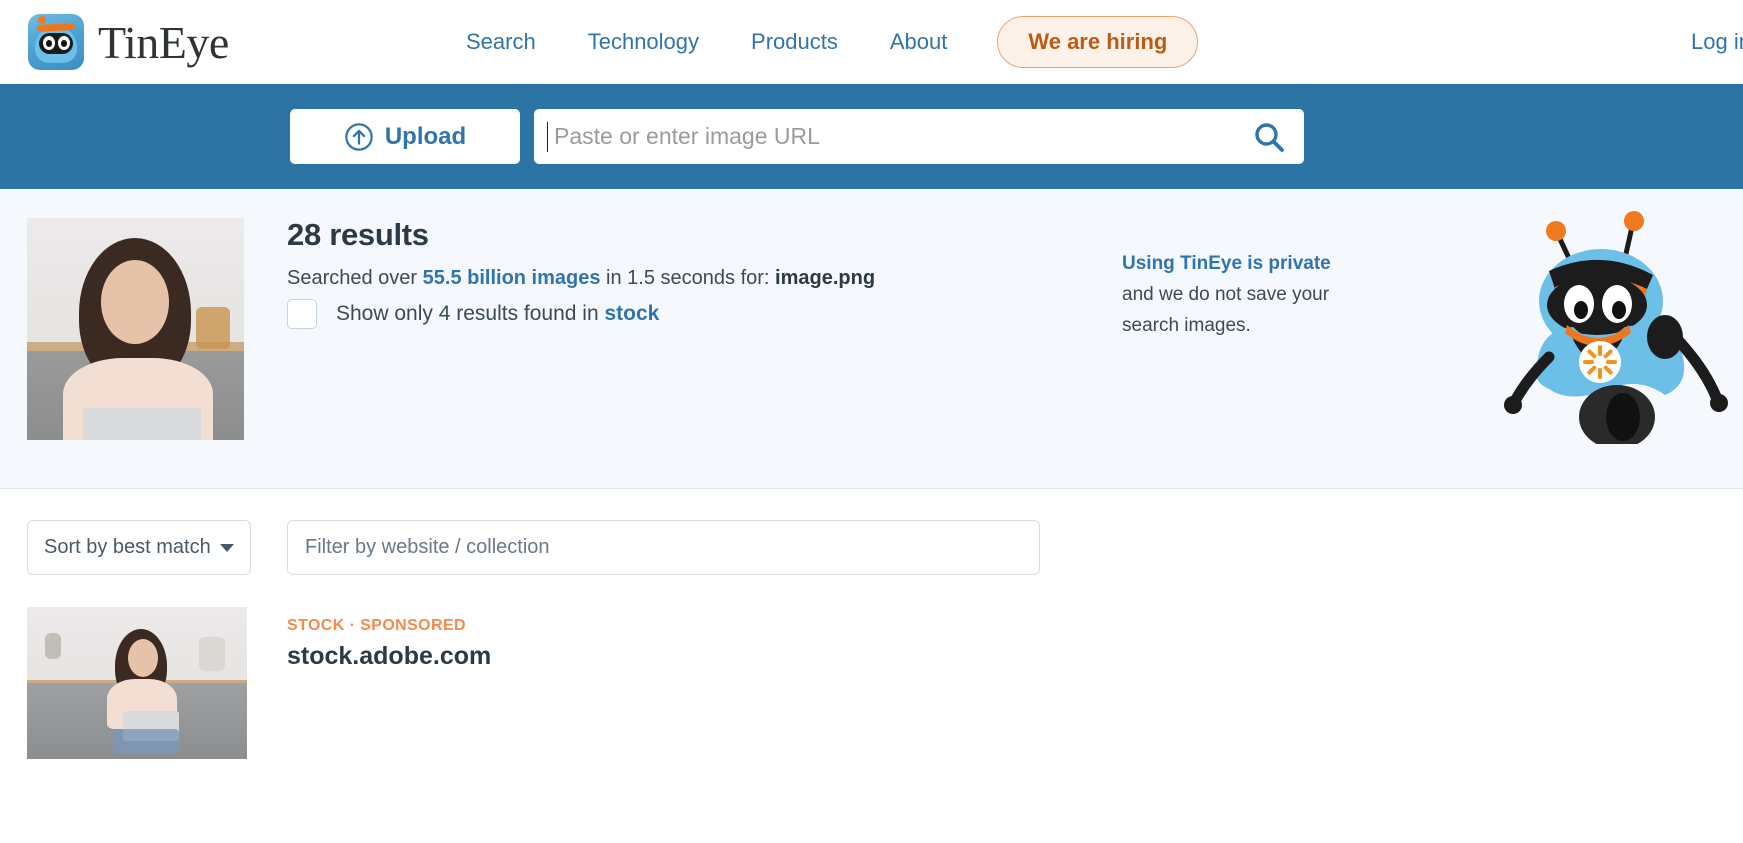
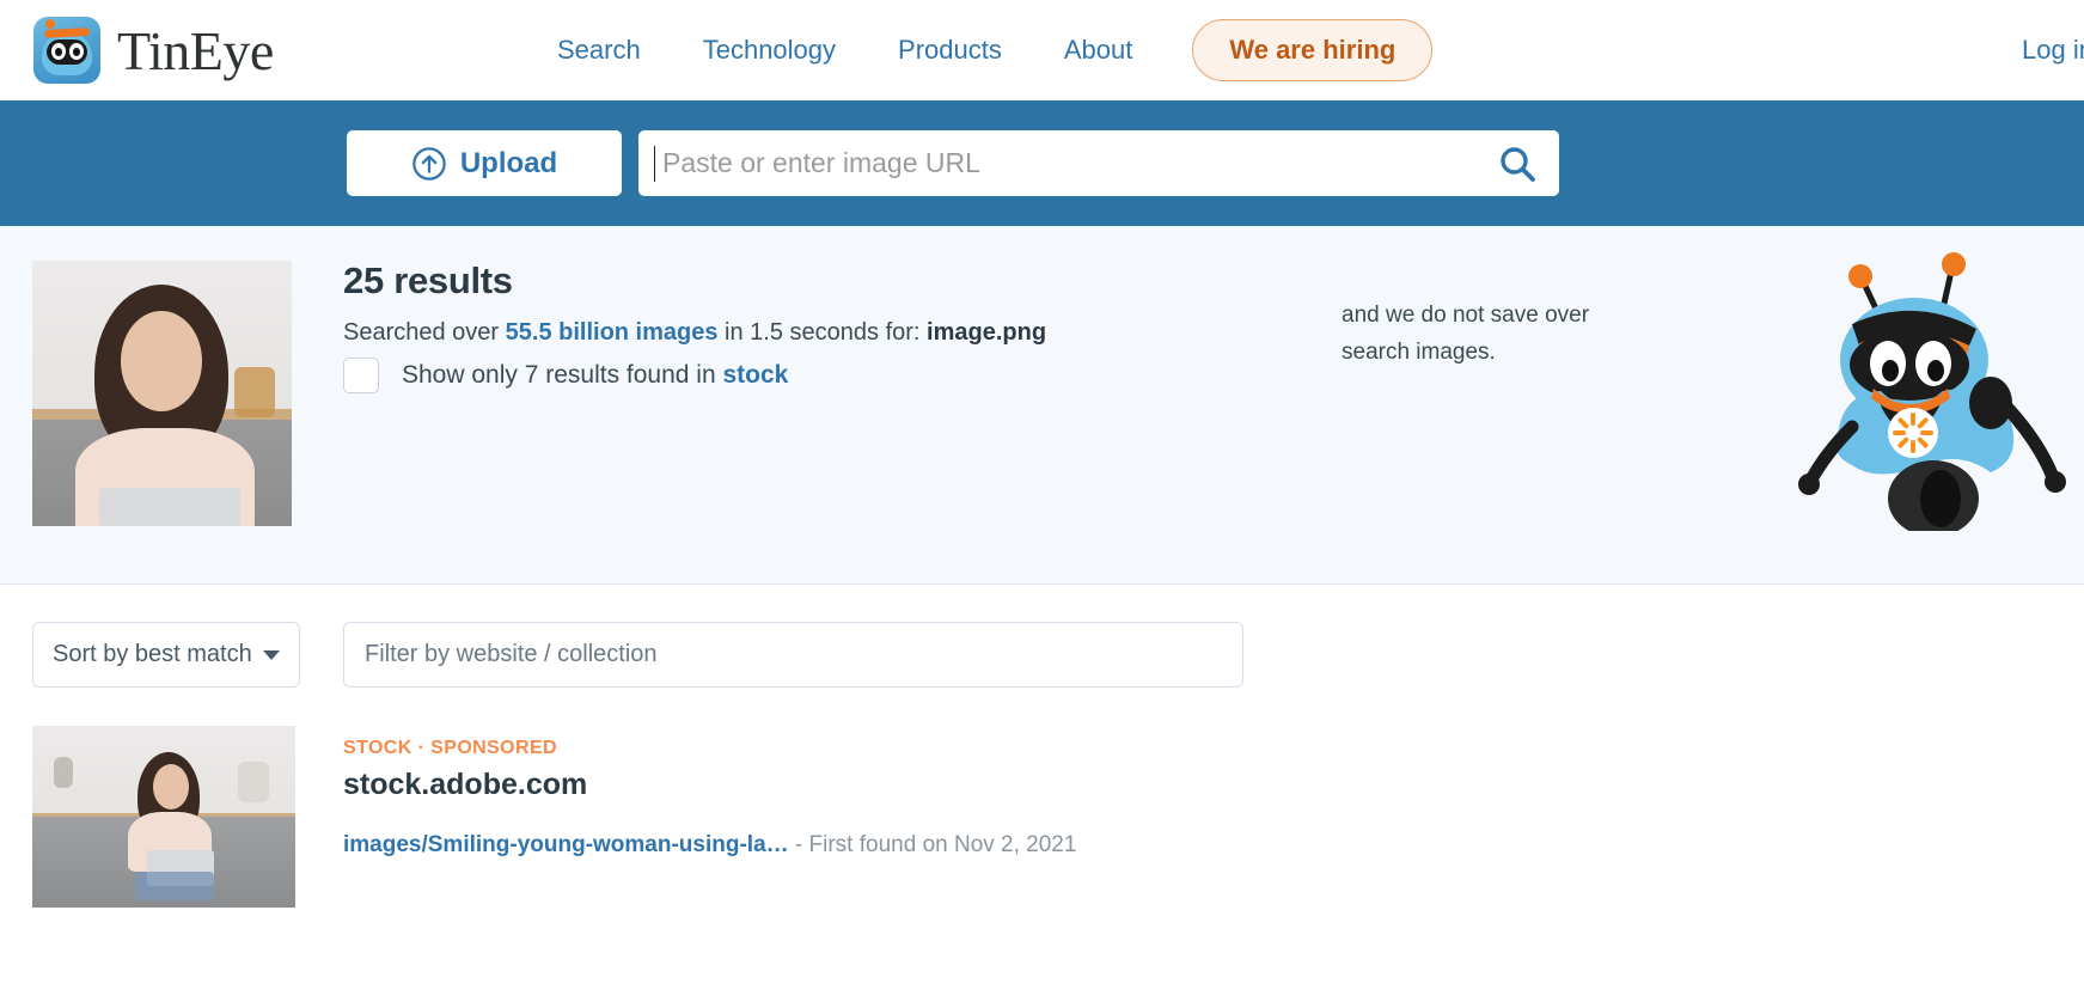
  TinEye
  Search
  Technology
  Products
  About
  We are hiring
  Log i
  Upload
  Paste or enter image URL
- 28 results
+ 25 results
  Searched over 55.5 billion images in 1.5 seconds for: image.png
- Show only 4 results found in stock
+ Show only 7 results found in stock
- Using TinEye is private
- and we do not save your search images.
+ and we do not save over search images.
  Sort by best match
  Filter by website / collection
  STOCK · SPONSORED
  stock.adobe.com
+ images/Smiling-young-woman-using-la… - First found on Nov 2, 2021
